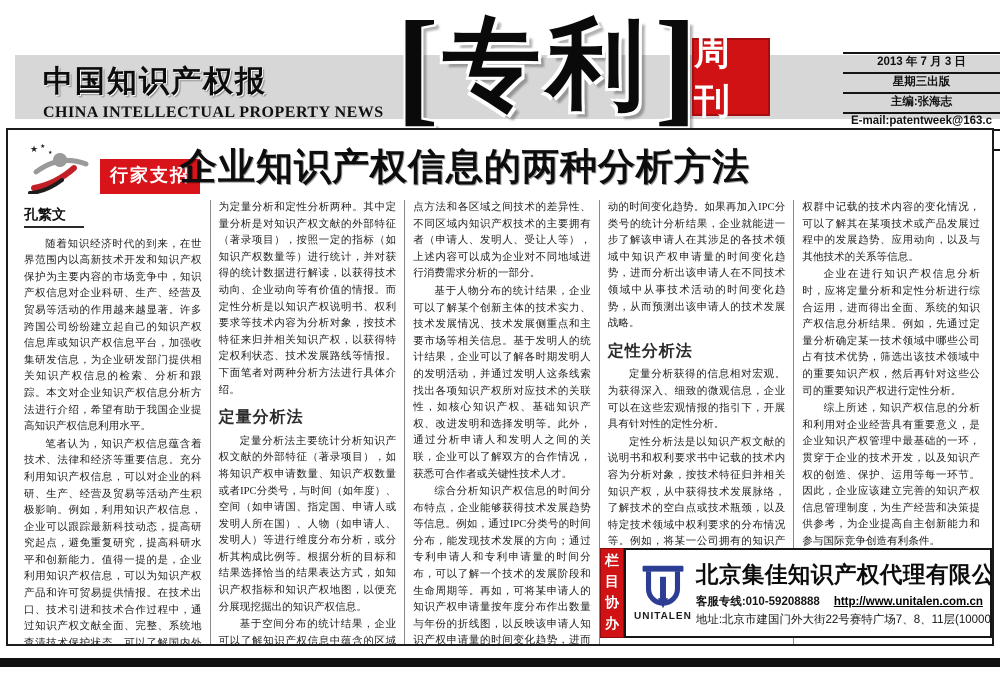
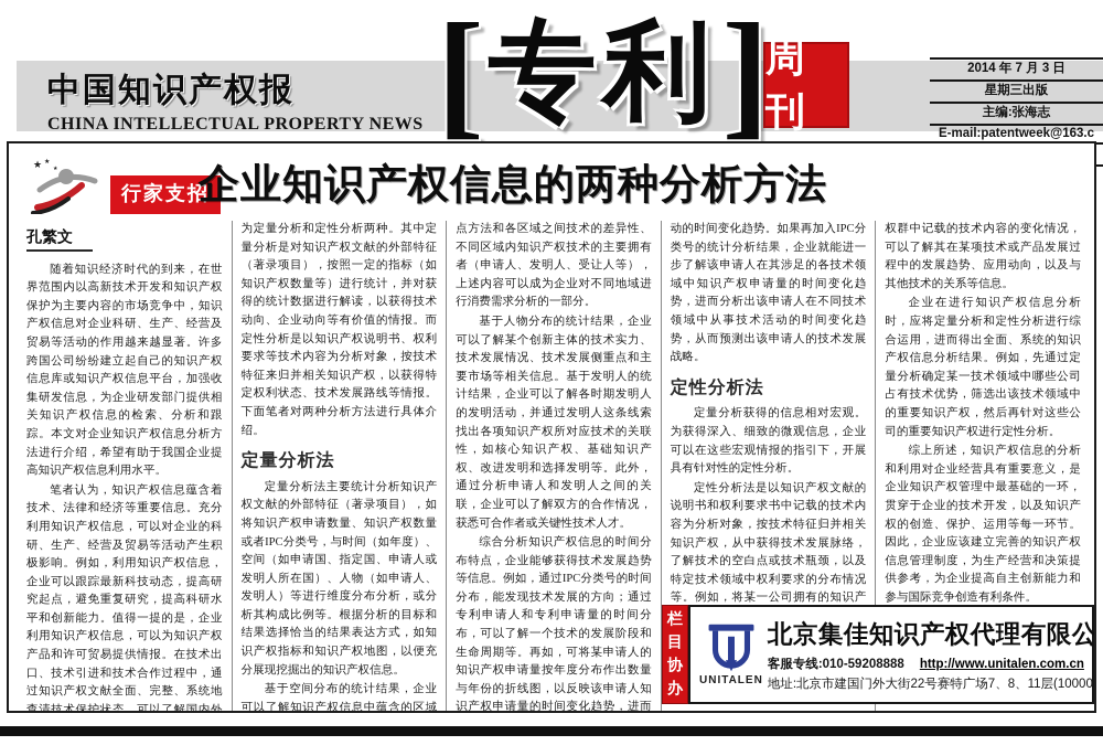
  中国知识产权报
  CHINA INTELLECTUAL PROPERTY NEWS
  [
  专利
  ]
  周刊
- 2013 年 7 月 3 日
+ 2014 年 7 月 3 日
  星期三出版
  主编:张海志
  E-mail:patentweek@163.c
  ★
  行家支招
  企业知识产权信息的两种分析方法
  孔繁文
  随着知识经济时代的到来，在世界范围内以高新技术开发和知识产权保护为主要内容的市场竞争中，知识产权信息对企业科研、生产、经营及贸易等活动的作用越来越显著。许多跨国公司纷纷建立起自己的知识产权信息库或知识产权信息平台，加强收集研发信息，为企业研发部门提供相关知识产权信息的检索、分析和跟踪。本文对企业知识产权信息分析方法进行介绍，希望有助于我国企业提高知识产权信息利用水平。
  笔者认为，知识产权信息蕴含着技术、法律和经济等重要信息。充分利用知识产权信息，可以对企业的科研、生产、经营及贸易等活动产生积极影响。例如，利用知识产权信息，企业可以跟踪最新科技动态，提高研究起点，避免重复研究，提高科研水平和创新能力。值得一提的是，企业利用知识产权信息，可以为知识产权产品和许可贸易提供情报。在技术出口、技术引进和技术合作过程中，通过知识产权文献全面、完整、系统地查清技术保护状态，可以了解国内外
  为定量分析和定性分析两种。其中定量分析是对知识产权文献的外部特征（著录项目），按照一定的指标（如知识产权数量等）进行统计，并对获得的统计数据进行解读，以获得技术动向、企业动向等有价值的情报。而定性分析是以知识产权说明书、权利要求等技术内容为分析对象，按技术特征来归并相关知识产权，以获得特定权利状态、技术发展路线等情报。下面笔者对两种分析方法进行具体介绍。
  定量分析法
  定量分析法主要统计分析知识产权文献的外部特征（著录项目），如将知识产权申请数量、知识产权数量或者IPC分类号，与时间（如年度）、空间（如申请国、指定国、申请人或发明人所在国）、人物（如申请人、发明人）等进行维度分布分析，或分析其构成比例等。根据分析的目标和结果选择恰当的结果表达方式，如知识产权指标和知识产权地图，以便充分展现挖掘出的知识产权信息。
  点方法和各区域之间技术的差异性、不同区域内知识产权技术的主要拥有者（申请人、发明人、受让人等），上述内容可以成为企业对不同地域进行消费需求分析的一部分。
  基于人物分布的统计结果，企业可以了解某个创新主体的技术实力、技术发展情况、技术发展侧重点和主要市场等相关信息。基于发明人的统计结果，企业可以了解各时期发明人的发明活动，并通过发明人这条线索找出各项知识产权所对应技术的关联性，如核心知识产权、基础知识产权、改进发明和选择发明等。此外，通过分析申请人和发明人之间的关联，企业可以了解双方的合作情况，获悉可合作者或关键性技术人才。
  综合分析知识产权信息的时间分布特点，企业能够获得技术发展趋势等信息。例如，通过IPC分类号的时间分布，能发现技术发展的方向；通过专利申请人和专利申请量的时间分布，可以了解一个技术的发展阶段和生命周期等。再如，可将某申请人的知识产权申请量按年度分布作出数量与年份的折线图，以反映该申请人知识产权申请量的时间变化趋势，进而
  动的时间变化趋势。如果再加入IPC分类号的统计分析结果，企业就能进一步了解该申请人在其涉足的各技术领域中知识产权申请量的时间变化趋势，进而分析出该申请人在不同技术领域中从事技术活动的时间变化趋势，从而预测出该申请人的技术发展战略。
  定性分析法
  定量分析获得的信息相对宏观。为获得深入、细致的微观信息，企业可以在这些宏观情报的指引下，开展具有针对性的定性分析。
  定性分析法是以知识产权文献的说明书和权利要求书中记载的技术内容为分析对象，按技术特征归并相关知识产权，从中获得技术发展脉络，了解技术的空白点或技术瓶颈，以及特定技术领域中权利要求的分布情况等。例如，将某一公司拥有的知识产
  权群中记载的技术内容的变化情况，可以了解其在某项技术或产品发展过程中的发展趋势、应用动向，以及与其他技术的关系等信息。
  企业在进行知识产权信息分析时，应将定量分析和定性分析进行综合运用，进而得出全面、系统的知识产权信息分析结果。例如，先通过定量分析确定某一技术领域中哪些公司占有技术优势，筛选出该技术领域中的重要知识产权，然后再针对这些公司的重要知识产权进行定性分析。
  综上所述，知识产权信息的分析和利用对企业经营具有重要意义，是企业知识产权管理中最基础的一环，贯穿于企业的技术开发，以及知识产权的创造、保护、运用等每一环节。因此，企业应该建立完善的知识产权信息管理制度，为生产经营和决策提供参考，为企业提高自主创新能力和参与国际竞争创造有利条件。
  栏
  目
  协
  办
  UNITALEN
  北京集佳知识产权代理有限公
  客服专线:010-59208888
  http://www.unitalen.com.cn
  地址:北京市建国门外大街22号赛特广场7、8、11层(10000
